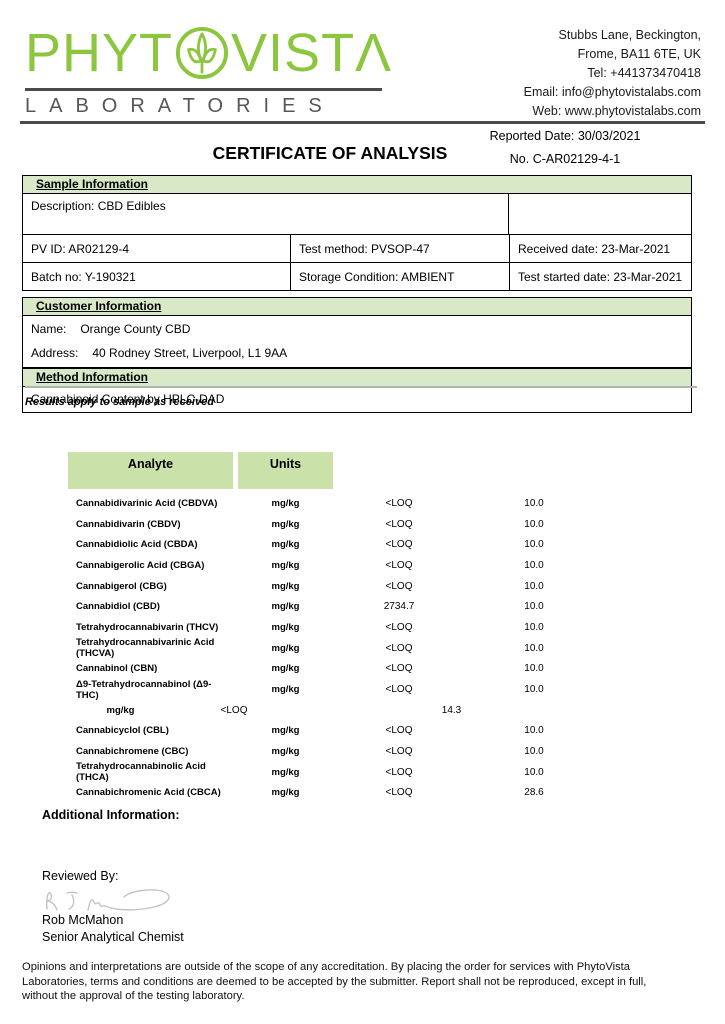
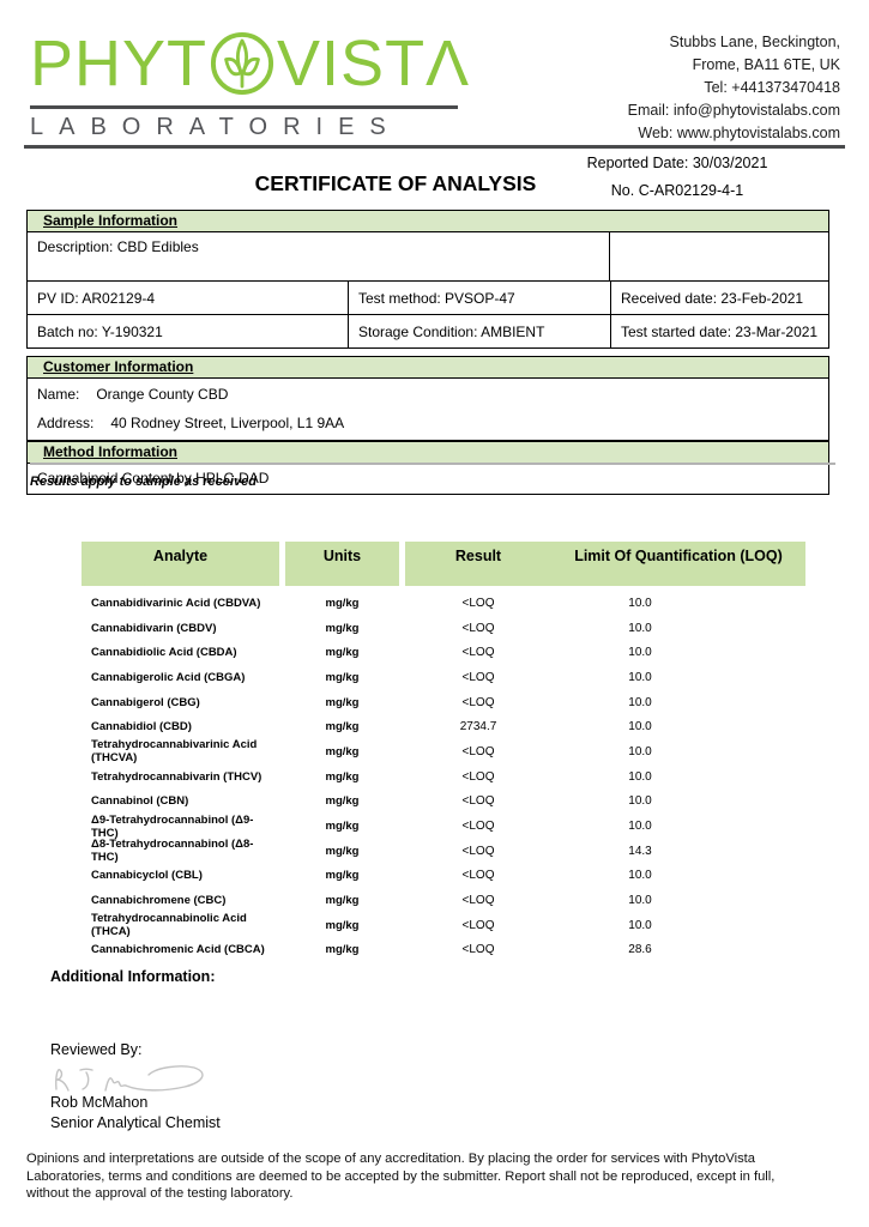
  PHYT
  VISTΛ
  LABORATORIES
  Stubbs Lane, Beckington,
  Frome, BA11 6TE, UK
  Tel: +441373470418
  Email: info@phytovistalabs.com
  Web: www.phytovistalabs.com
  CERTIFICATE OF ANALYSIS
  Reported Date: 30/03/2021
  No. C-AR02129-4-1
  Sample Information
  Description: CBD Edibles
  PV ID: AR02129-4
  Test method: PVSOP-47
- Received date: 23-Mar-2021
+ Received date: 23-Feb-2021
  Batch no: Y-190321
  Storage Condition: AMBIENT
  Test started date: 23-Mar-2021
  Customer Information
  Name: Orange County CBD
  Address: 40 Rodney Street, Liverpool, L1 9AA
  Method Information
  Cannabinoid Content by HPLC-DAD
  Results apply to sample as received
  Analyte
  Units
+ Result
+ Limit Of Quantification (LOQ)
  Cannabidivarinic Acid (CBDVA)
  mg/kg
  <LOQ
  10.0
  Cannabidivarin (CBDV)
  mg/kg
  <LOQ
  10.0
  Cannabidiolic Acid (CBDA)
  mg/kg
  <LOQ
  10.0
  Cannabigerolic Acid (CBGA)
  mg/kg
  <LOQ
  10.0
  Cannabigerol (CBG)
  mg/kg
  <LOQ
  10.0
  Cannabidiol (CBD)
  mg/kg
  2734.7
  10.0
- Tetrahydrocannabivarin (THCV)
+ Tetrahydrocannabivarinic Acid (THCVA)
  mg/kg
  <LOQ
  10.0
- Tetrahydrocannabivarinic Acid (THCVA)
+ Tetrahydrocannabivarin (THCV)
  mg/kg
  <LOQ
  10.0
  Cannabinol (CBN)
  mg/kg
  <LOQ
  10.0
  Δ9-Tetrahydrocannabinol (Δ9-THC)
  mg/kg
  <LOQ
  10.0
+ Δ8-Tetrahydrocannabinol (Δ8-THC)
  mg/kg
  <LOQ
  14.3
  Cannabicyclol (CBL)
  mg/kg
  <LOQ
  10.0
  Cannabichromene (CBC)
  mg/kg
  <LOQ
  10.0
  Tetrahydrocannabinolic Acid (THCA)
  mg/kg
  <LOQ
  10.0
  Cannabichromenic Acid (CBCA)
  mg/kg
  <LOQ
  28.6
  Additional Information:
  Reviewed By:
  Rob McMahon
  Senior Analytical Chemist
  Opinions and interpretations are outside of the scope of any accreditation. By placing the order for services with PhytoVista Laboratories, terms and conditions are deemed to be accepted by the submitter. Report shall not be reproduced, except in full, without the approval of the testing laboratory.
